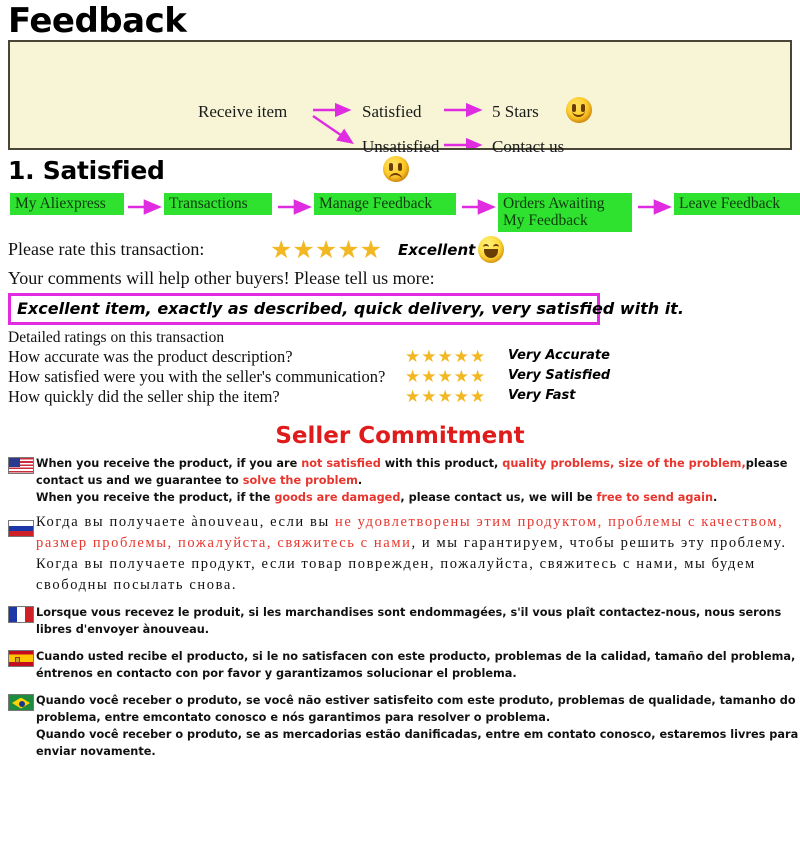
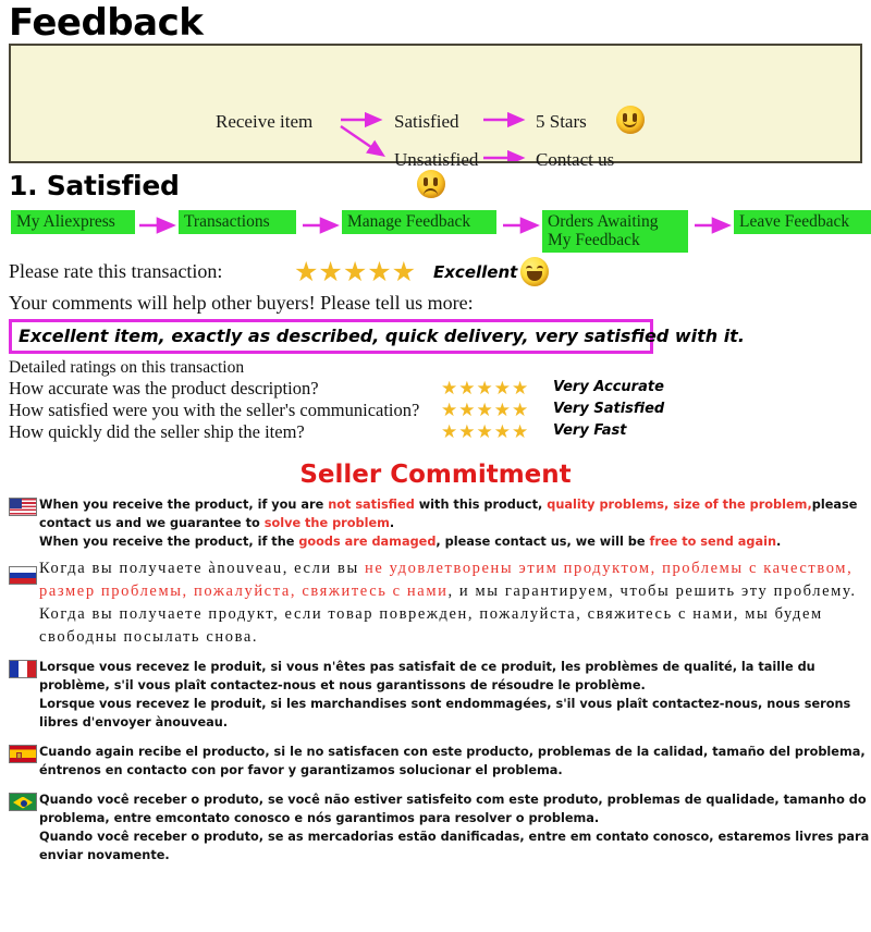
  Feedback
  Receive item
  Satisfied
  5 Stars
  Unsatisfied
  Contact us
  1. Satisfied
  My Aliexpress
  Transactions
  Manage Feedback
  Orders Awaiting
  My Feedback
  Leave Feedback
  Please rate this transaction:
  ★★★★★
  Excellent
  Your comments will help other buyers! Please tell us more:
  Excellent item, exactly as described, quick delivery, very satisfied with it.
  Detailed ratings on this transaction
  How accurate was the product description?
  ★★★★★
  Very Accurate
  How satisfied were you with the seller's communication?
  ★★★★★
  Very Satisfied
  How quickly did the seller ship the item?
  ★★★★★
  Very Fast
  Seller Commitment
  When you receive the product, if you are not satisfied with this product, quality problems, size of the problem,please contact us and we guarantee to solve the problem.
  When you receive the product, if the goods are damaged, please contact us, we will be free to send again.
  Когда вы получаете ànouveau, если вы не удовлетворены этим продуктом, проблемы с качеством, размер проблемы, пожалуйста, свяжитесь с нами, и мы гарантируем, чтобы решить эту проблему. Когда вы получаете продукт, если товар поврежден, пожалуйста, свяжитесь с нами, мы будем свободны посылать снова.
+ Lorsque vous recevez le produit, si vous n'êtes pas satisfait de ce produit, les problèmes de qualité, la taille du problème, s'il vous plaît contactez-nous et nous garantissons de résoudre le problème.
  Lorsque vous recevez le produit, si les marchandises sont endommagées, s'il vous plaît contactez-nous, nous serons libres d'envoyer ànouveau.
- Cuando usted recibe el producto, si le no satisfacen con este producto, problemas de la calidad, tamaño del problema, éntrenos en contacto con por favor y garantizamos solucionar el problema.
+ Cuando again recibe el producto, si le no satisfacen con este producto, problemas de la calidad, tamaño del problema, éntrenos en contacto con por favor y garantizamos solucionar el problema.
  Quando você receber o produto, se você não estiver satisfeito com este produto, problemas de qualidade, tamanho do problema, entre emcontato conosco e nós garantimos para resolver o problema.
  Quando você receber o produto, se as mercadorias estão danificadas, entre em contato conosco, estaremos livres para enviar novamente.
